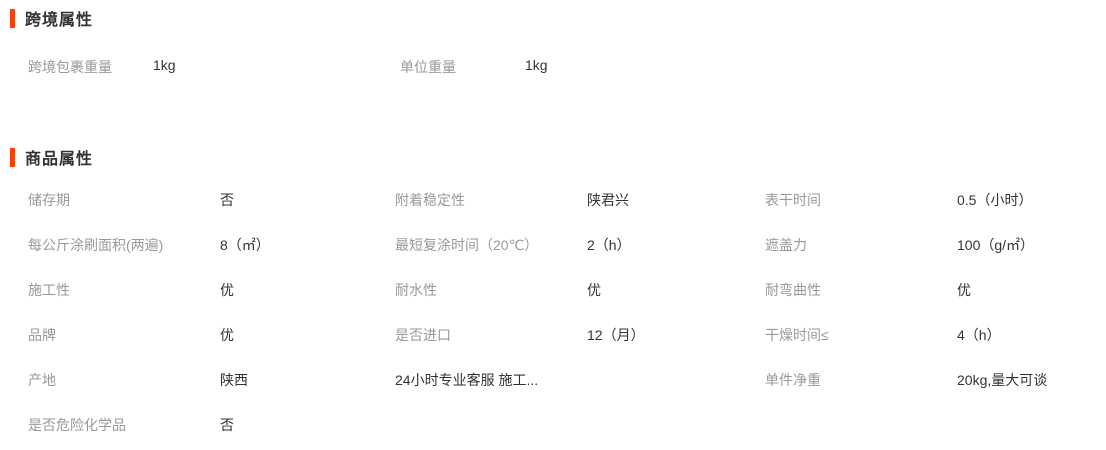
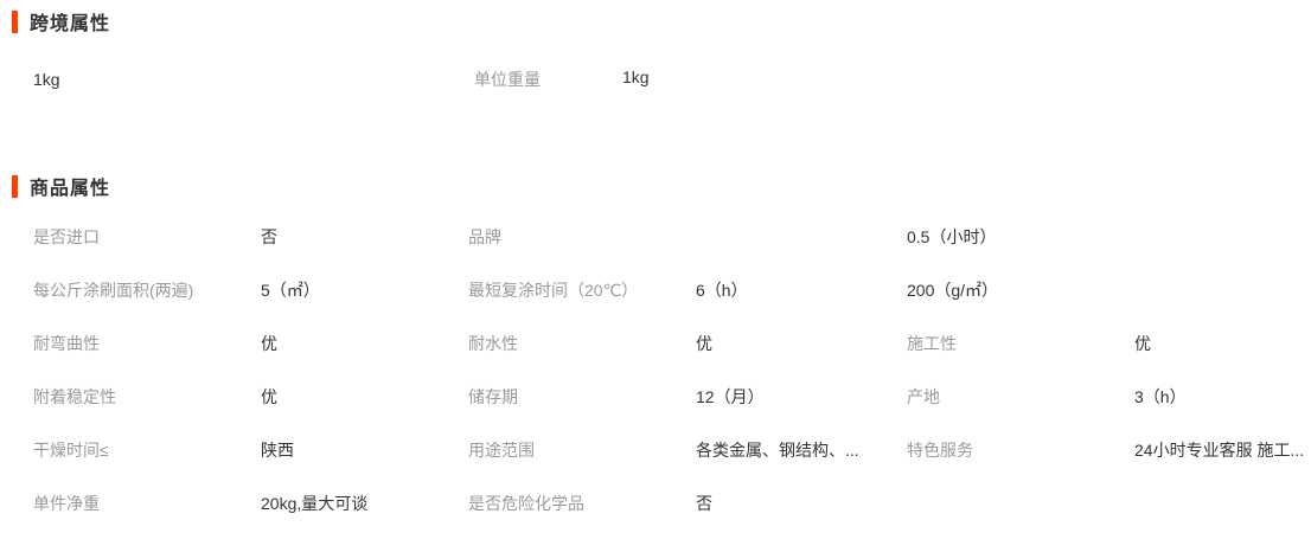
  跨境属性
- 跨境包裹重量
  1kg
  单位重量
  1kg
  商品属性
- 储存期
+ 是否进口
  否
- 附着稳定性
+ 品牌
- 陕君兴
- 表干时间
  0.5（小时）
  每公斤涂刷面积(两遍)
- 8（㎡）
+ 5（㎡）
  最短复涂时间（20℃）
- 2（h）
+ 6（h）
- 遮盖力
- 100（g/㎡）
+ 200（g/㎡）
- 施工性
+ 耐弯曲性
  优
  耐水性
  优
- 耐弯曲性
+ 施工性
  优
- 品牌
+ 附着稳定性
  优
- 是否进口
+ 储存期
  12（月）
- 干燥时间≤
+ 产地
- 4（h）
+ 3（h）
- 产地
+ 干燥时间≤
  陕西
+ 用途范围
+ 各类金属、钢结构、...
+ 特色服务
  24小时专业客服 施工...
  单件净重
  20kg,量大可谈
  是否危险化学品
  否
